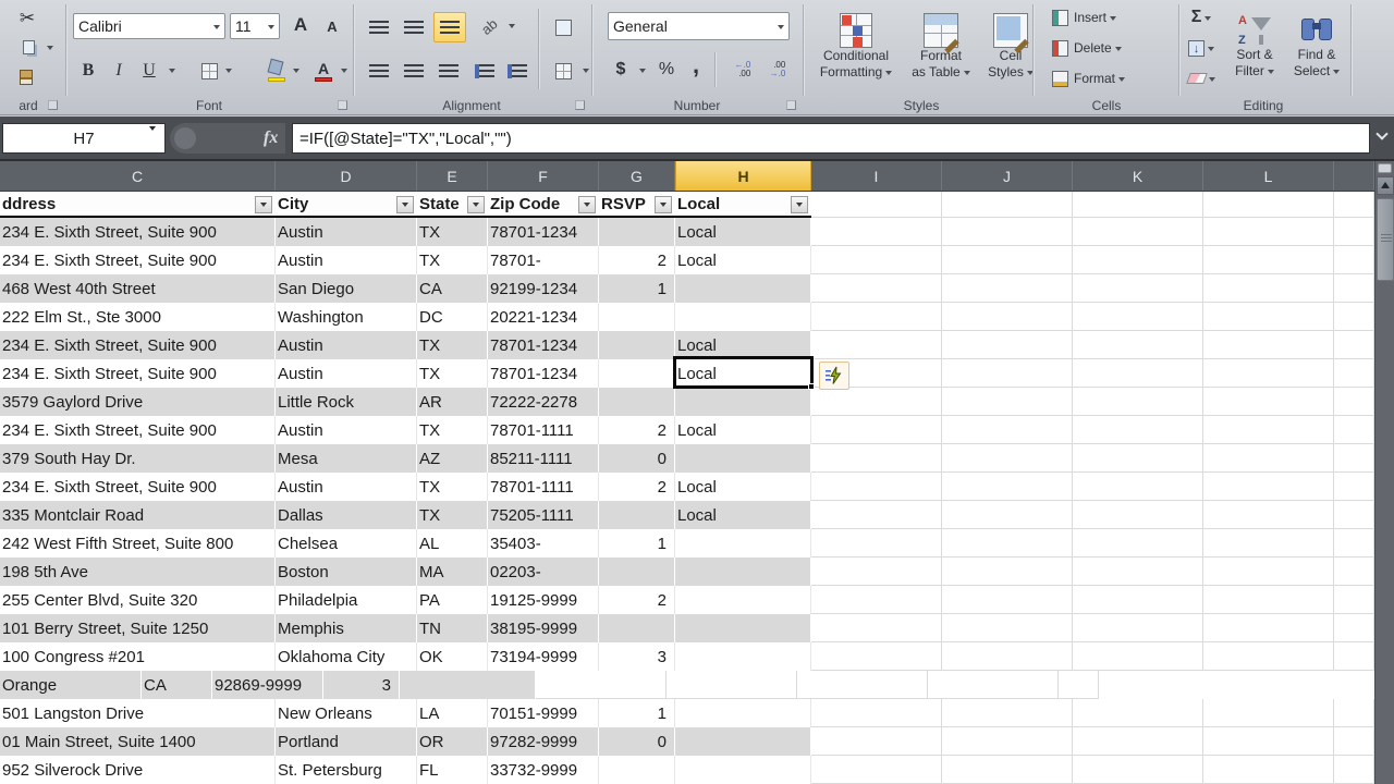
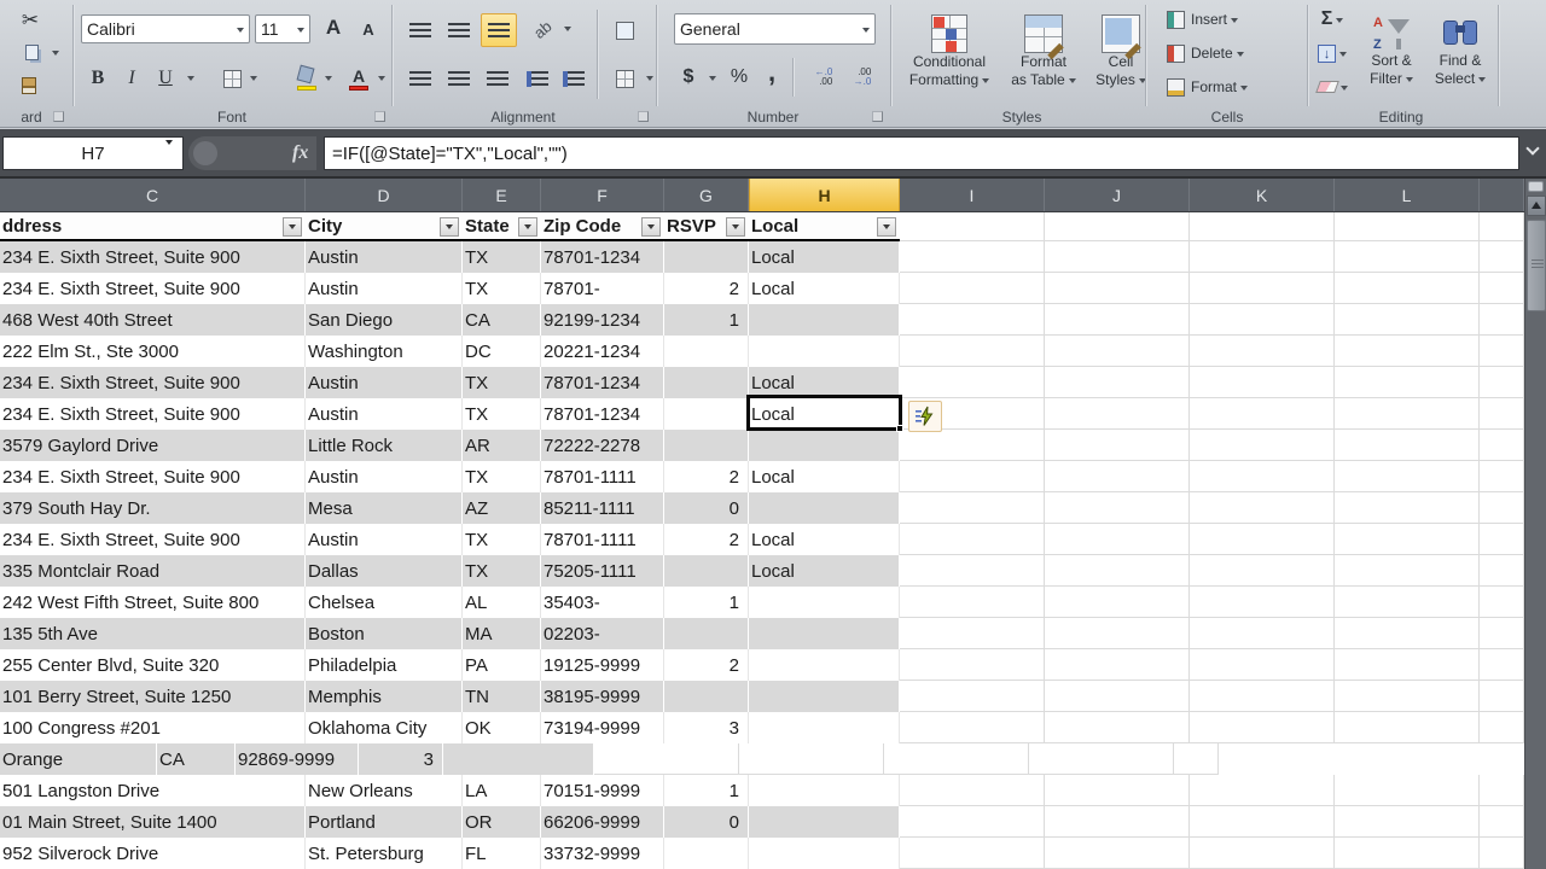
  ✂
  ard
  Calibri
  11
  A
  A
  B
  I
  U
  A
  Font
  Alignment
  General
  $
  %
  ,
  ←.0
  .00
  .00
  →.0
  Number
  Conditional
  Formatting
  Format
  as Table
  Cell
  Styles
  Styles
  Insert
  Delete
  Format
  Cells
  Σ
  ↓
  A
  Z
  Sort &
  Filter
  Find &
  Select
  Editing
  H7
  fx
  =IF([@State]="TX","Local","")
  C
  D
  E
  F
  G
  H
  I
  J
  K
  L
  ddress
  City
  State
  Zip Code
  RSVP
  Local
  234 E. Sixth Street, Suite 900
  Austin
  TX
  78701-1234
  Local
  234 E. Sixth Street, Suite 900
  Austin
  TX
  78701-
  2
  Local
  468 West 40th Street
  San Diego
  CA
  92199-1234
  1
  222 Elm St., Ste 3000
  Washington
  DC
  20221-1234
  234 E. Sixth Street, Suite 900
  Austin
  TX
  78701-1234
  Local
  234 E. Sixth Street, Suite 900
  Austin
  TX
  78701-1234
  Local
  3579 Gaylord Drive
  Little Rock
  AR
  72222-2278
  234 E. Sixth Street, Suite 900
  Austin
  TX
  78701-1111
  2
  Local
  379 South Hay Dr.
  Mesa
  AZ
  85211-1111
  0
  234 E. Sixth Street, Suite 900
  Austin
  TX
  78701-1111
  2
  Local
  335 Montclair Road
  Dallas
  TX
  75205-1111
  Local
  242 West Fifth Street, Suite 800
  Chelsea
  AL
  35403-
  1
- 198 5th Ave
+ 135 5th Ave
  Boston
  MA
  02203-
  255 Center Blvd, Suite 320
  Philadelpia
  PA
  19125-9999
  2
  101 Berry Street, Suite 1250
  Memphis
  TN
  38195-9999
  100 Congress #201
  Oklahoma City
  OK
  73194-9999
  3
  Orange
  CA
  92869-9999
  3
  501 Langston Drive
  New Orleans
  LA
  70151-9999
  1
  01 Main Street, Suite 1400
  Portland
  OR
- 97282-9999
+ 66206-9999
  0
  952 Silverock Drive
  St. Petersburg
  FL
  33732-9999
